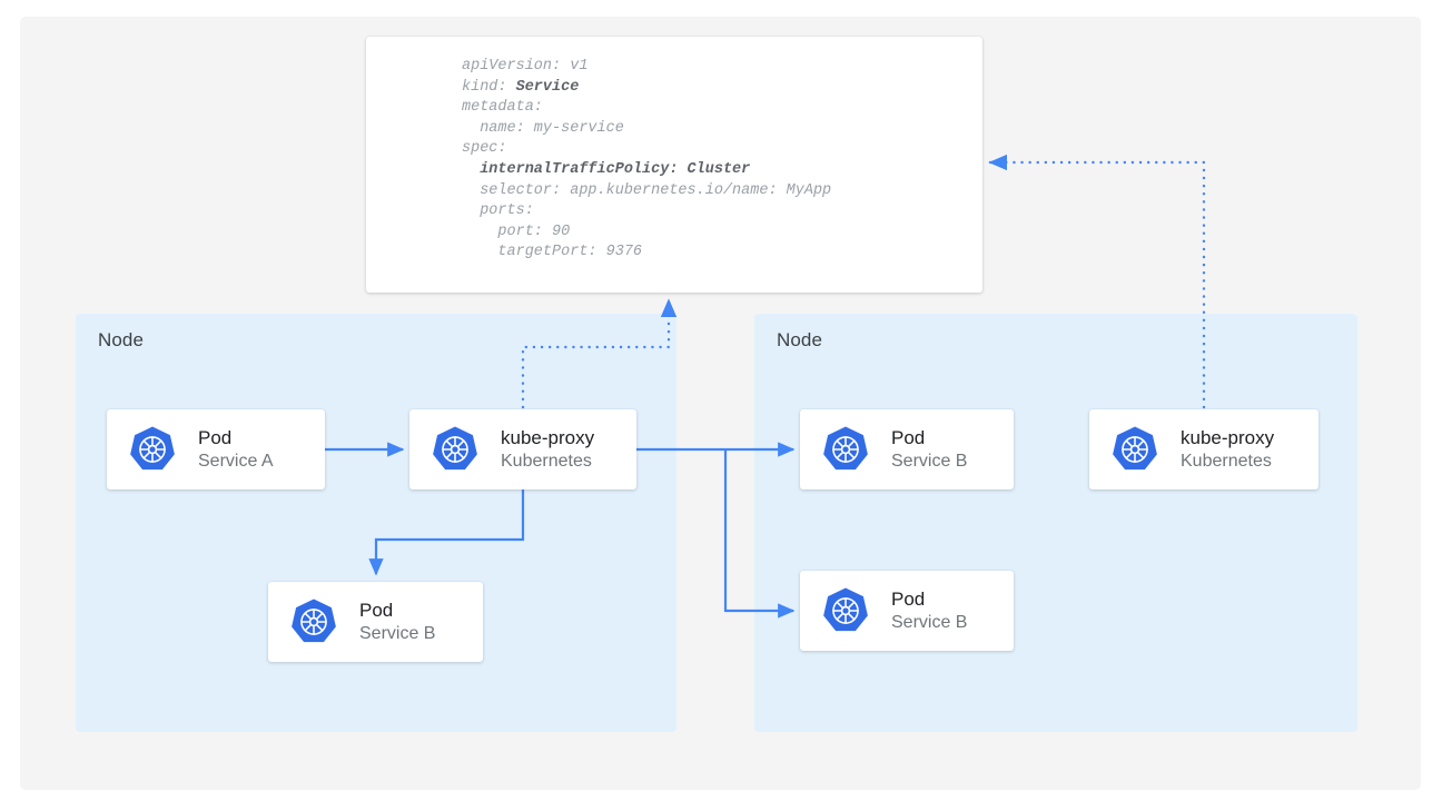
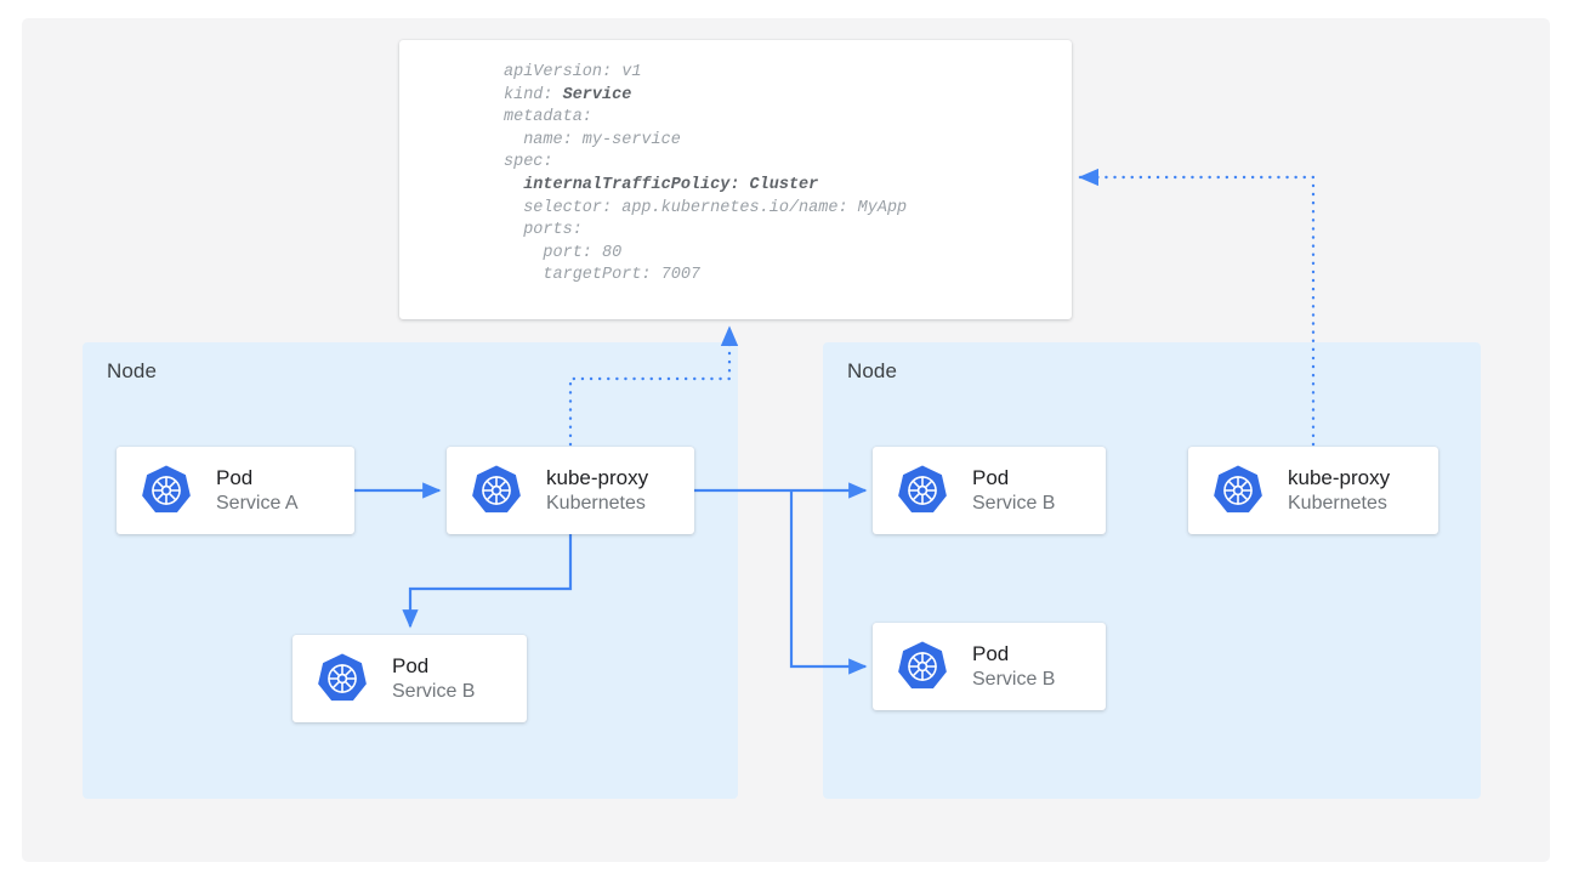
  Node
  Node
  apiVersion: v1
  kind: Service
  metadata:
  name: my-service
  spec:
  internalTrafficPolicy: Cluster
  selector: app.kubernetes.io/name: MyApp
  ports:
- port: 90
+ port: 80
- targetPort: 9376
+ targetPort: 7007
  Pod
  Service A
  kube-proxy
  Kubernetes
  Pod
  Service B
  Pod
  Service B
  Pod
  Service B
  kube-proxy
  Kubernetes
